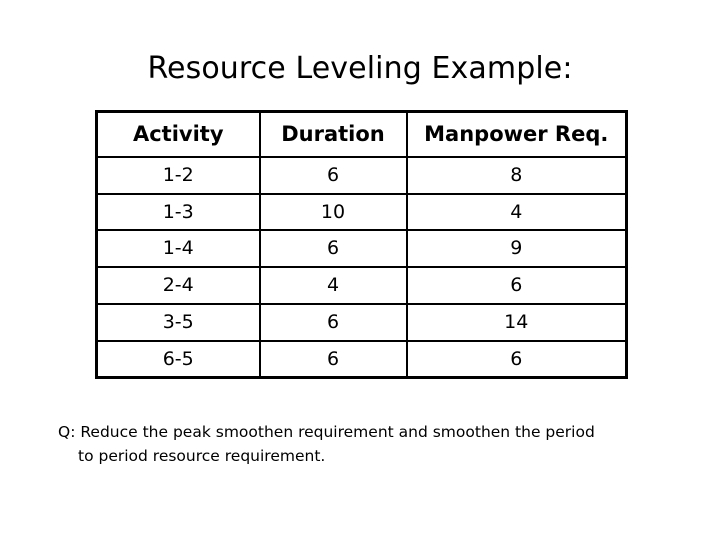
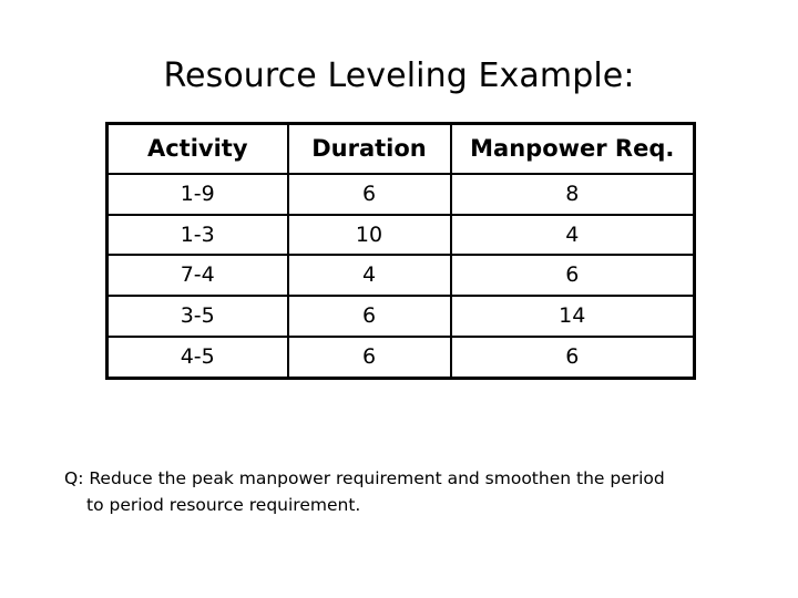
  Resource Leveling Example:
  Activity	Duration	Manpower Req.
- 1-2	6	8
+ 1-9	6	8
  1-3	10	4
- 1-4	6	9
- 2-4	4	6
+ 7-4	4	6
  3-5	6	14
- 6-5	6	6
+ 4-5	6	6
- Q: Reduce the peak smoothen requirement and smoothen the period
+ Q: Reduce the peak manpower requirement and smoothen the period
  to period resource requirement.
